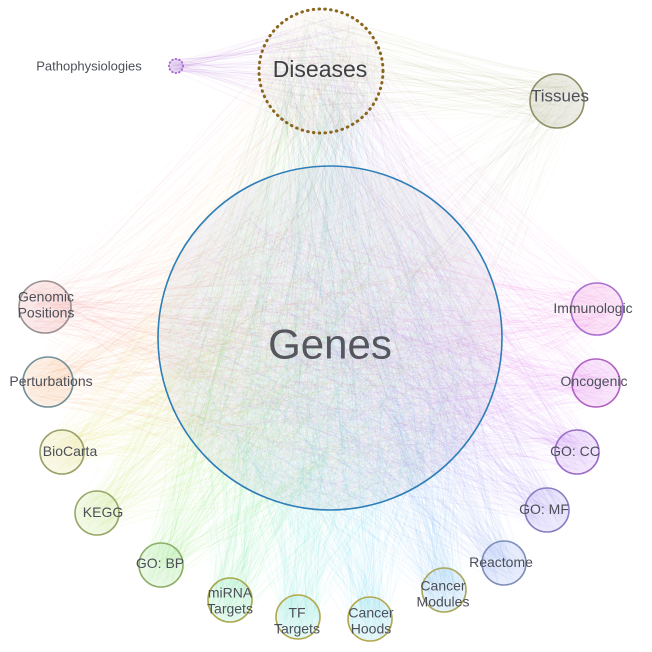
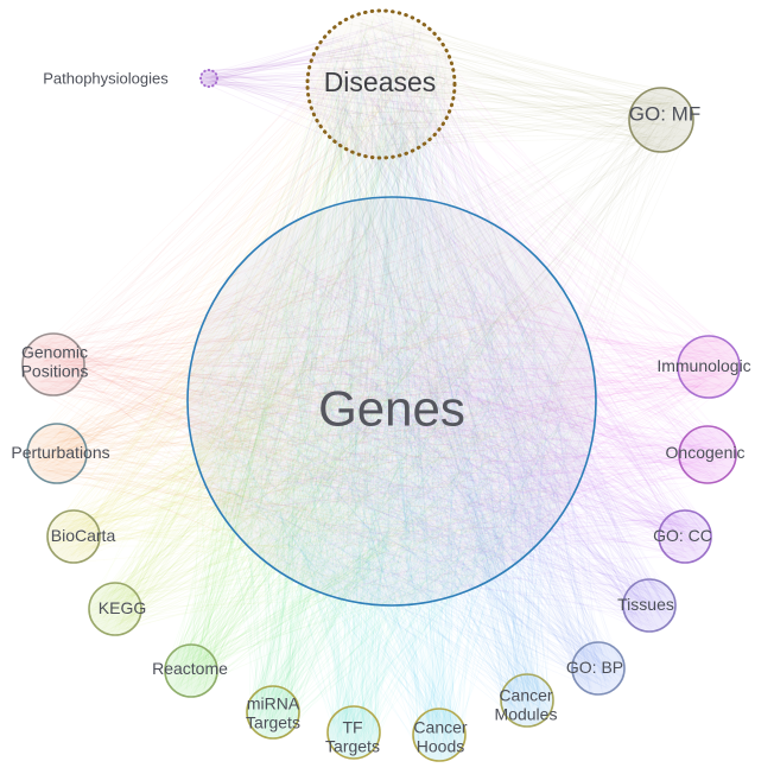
  Genes
  Diseases
  Pathophysiologies
- Tissues
+ GO: MF
  Genomic
  Positions
  Perturbations
  BioCarta
  KEGG
- GO: BP
+ Reactome
  miRNA
  Targets
  TF
  Targets
  Cancer
  Hoods
  Cancer
  Modules
- Reactome
+ GO: BP
- GO: MF
+ Tissues
  GO: CC
  Oncogenic
  Immunologic
